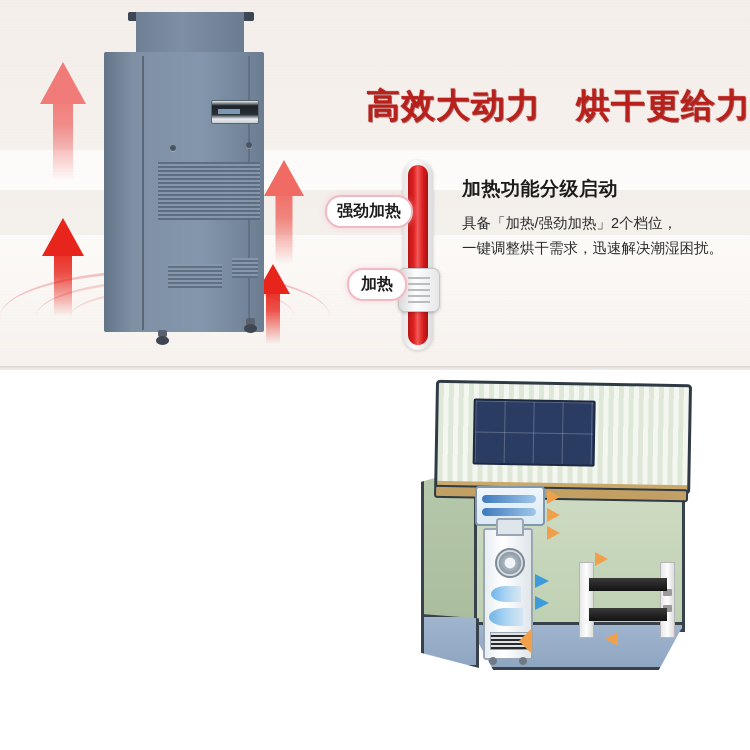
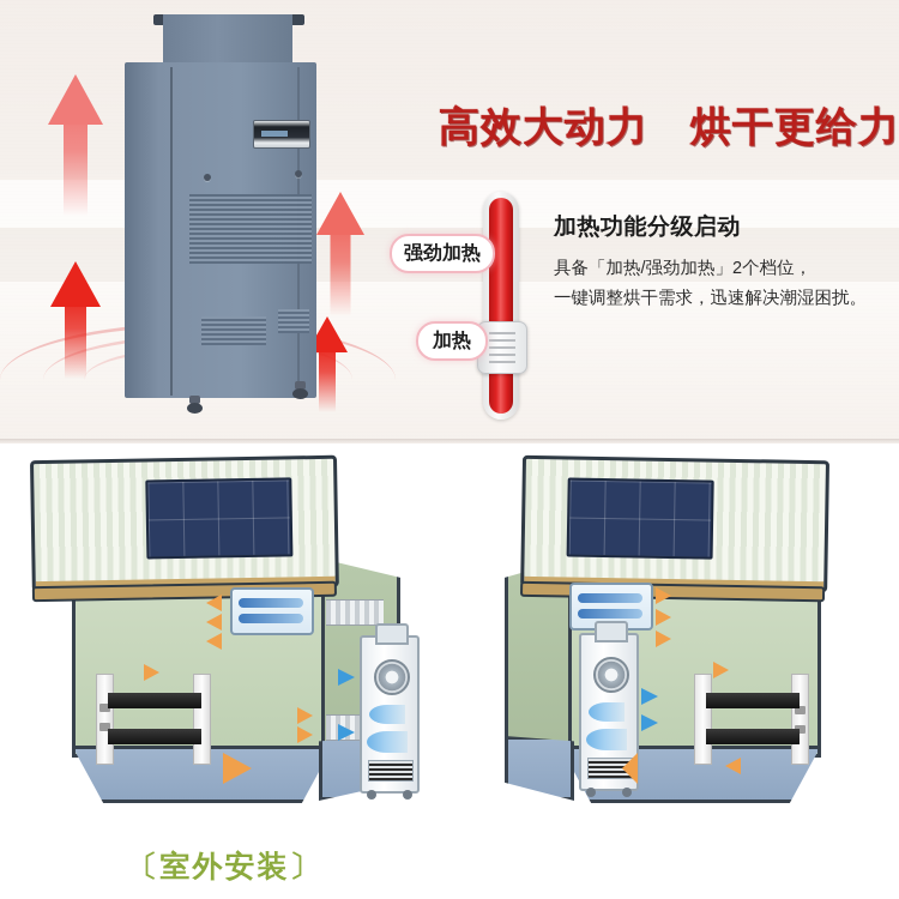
  高效大动力 烘干更给力
  强劲加热
  加热
  加热功能分级启动
  具备「加热/强劲加热」2个档位，
  一键调整烘干需求，迅速解决潮湿困扰。
+ 〔室外安装〕
